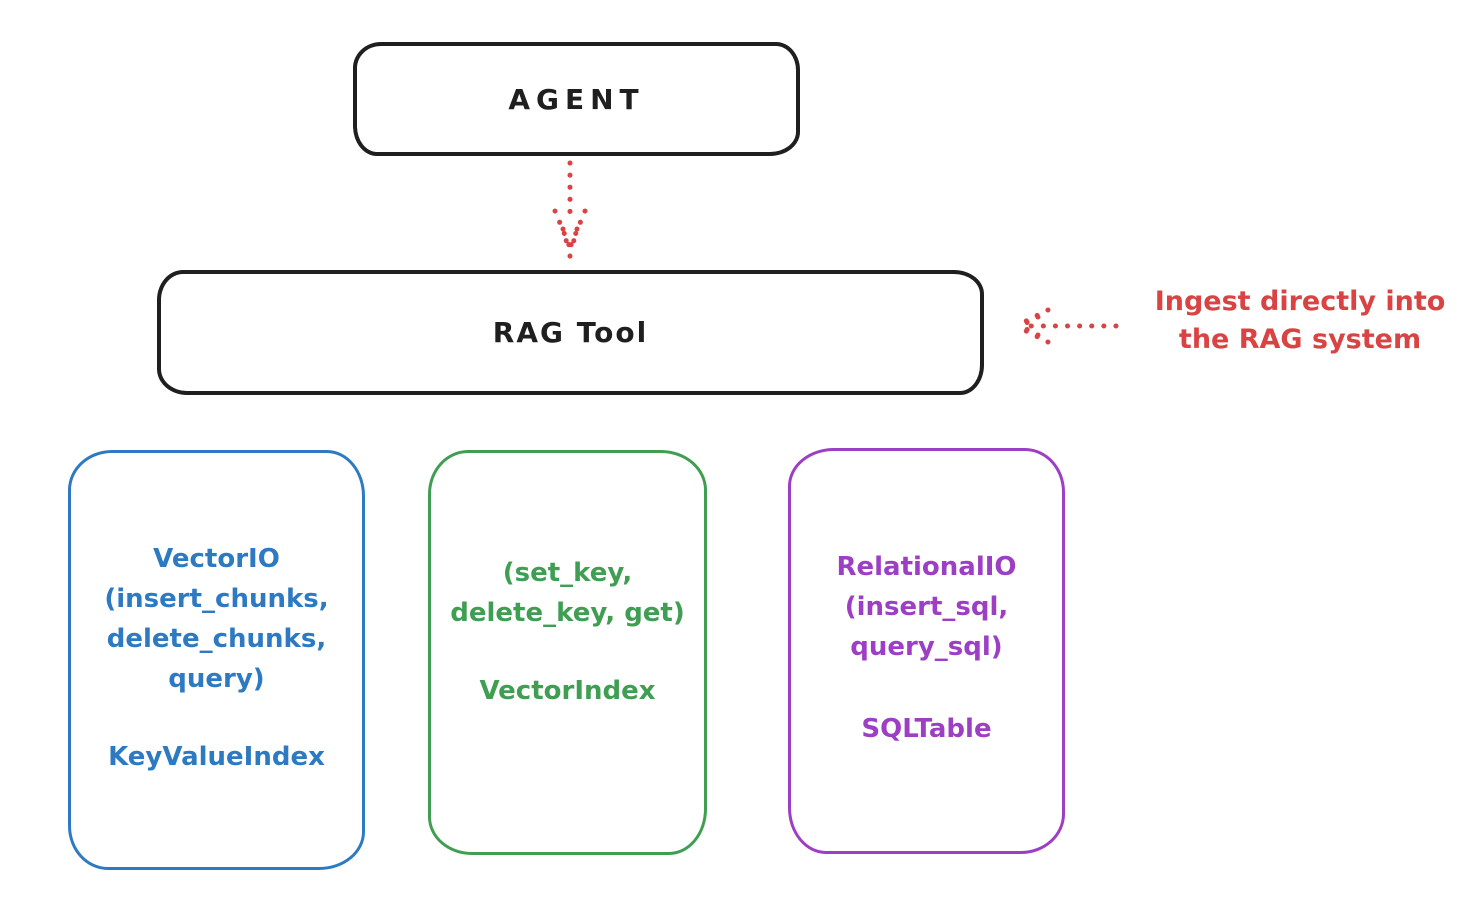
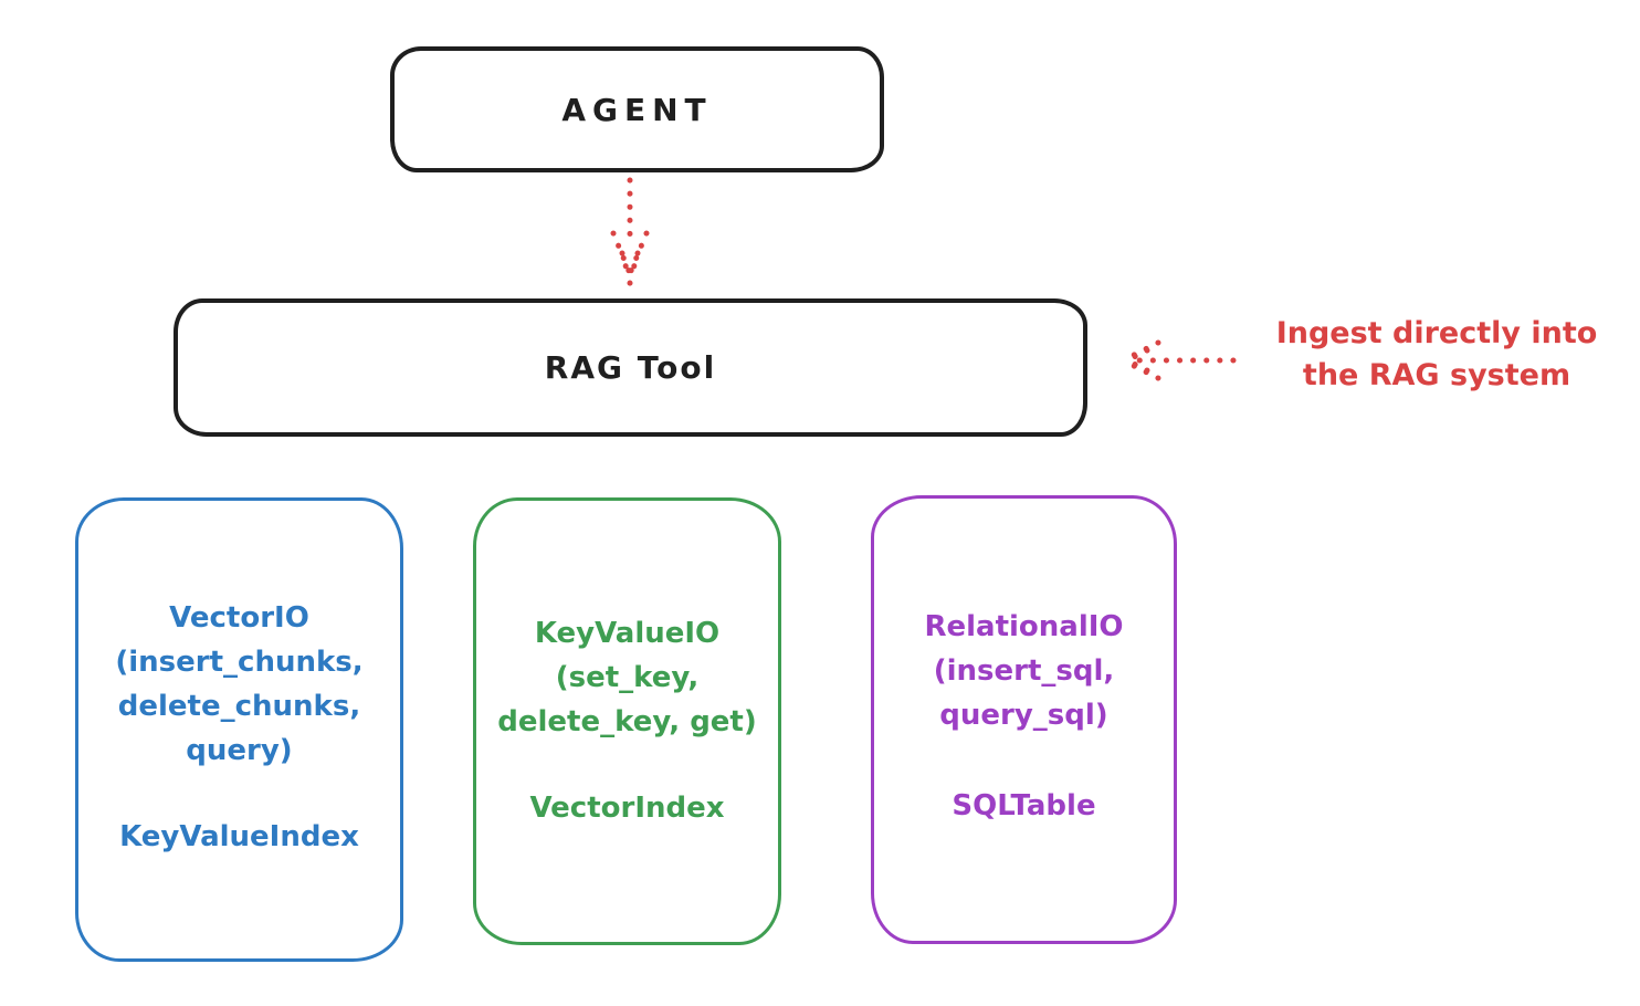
  AGENT
  RAG Tool
  Ingest directly into
  the RAG system
  VectorIO
  (insert_chunks,
  delete_chunks,
  query)
  KeyValueIndex
+ KeyValueIO
  (set_key,
  delete_key, get)
  VectorIndex
  RelationalIO
  (insert_sql,
  query_sql)
  SQLTable
